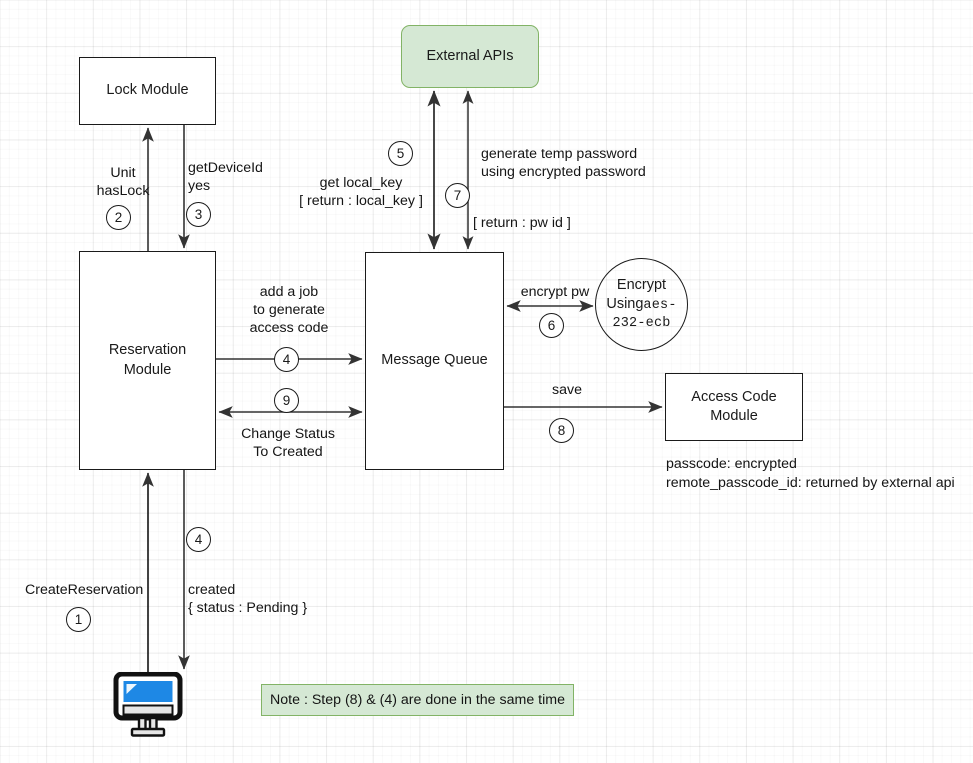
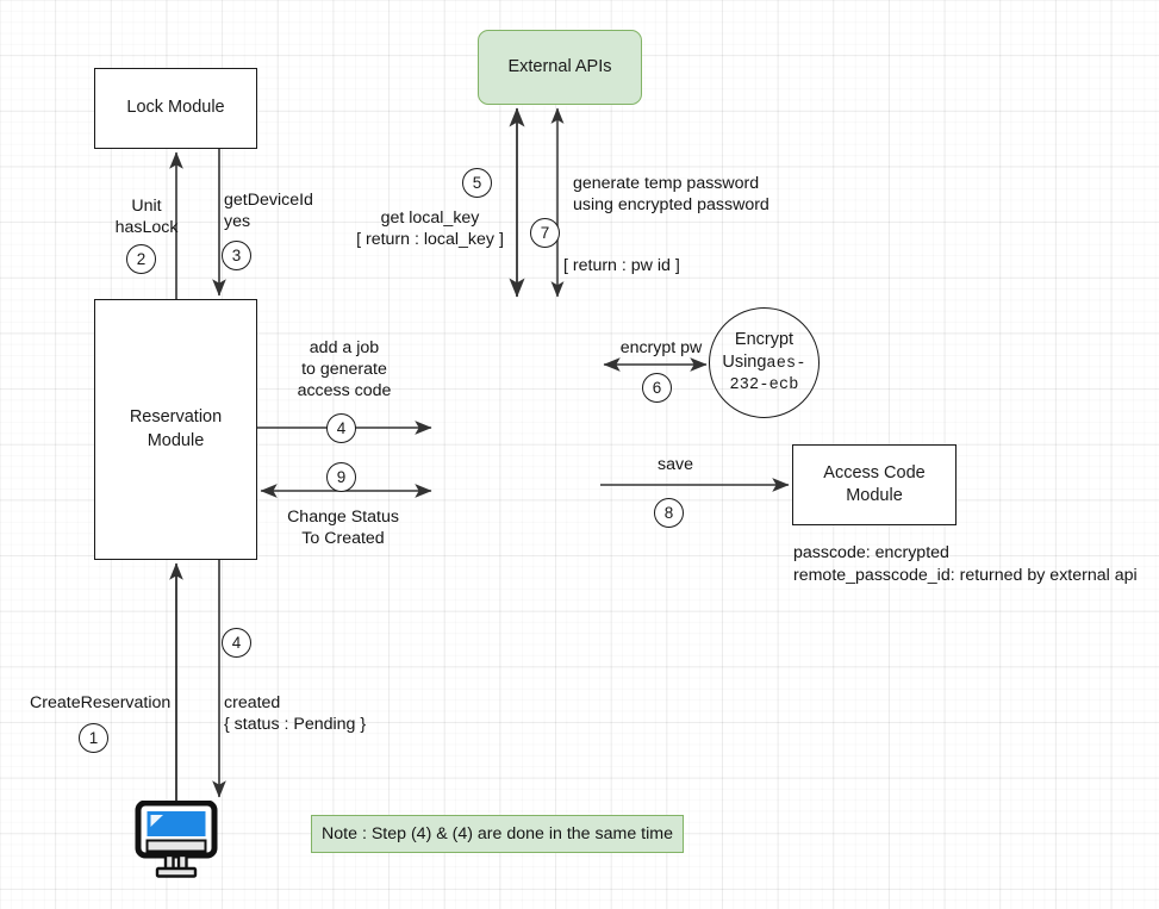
  Lock Module
  External APIs
  Reservation
  Module
- Message Queue
  Encrypt
  Usingaes-
  232-ecb
  Access Code
  Module
  Unit
  hasLock
  getDeviceId
  yes
  get local_key
  [ return : local_key ]
  generate temp password
  using encrypted password
  [ return : pw id ]
  add a job
  to generate
  access code
  Change Status
  To Created
  encrypt pw
  save
  CreateReservation
  created
  { status : Pending }
  2
  3
  5
  7
  4
  9
  6
  8
  4
  1
  passcode: encrypted
  remote_passcode_id: returned by external api
- Note : Step (8) & (4) are done in the same time
+ Note : Step (4) & (4) are done in the same time
